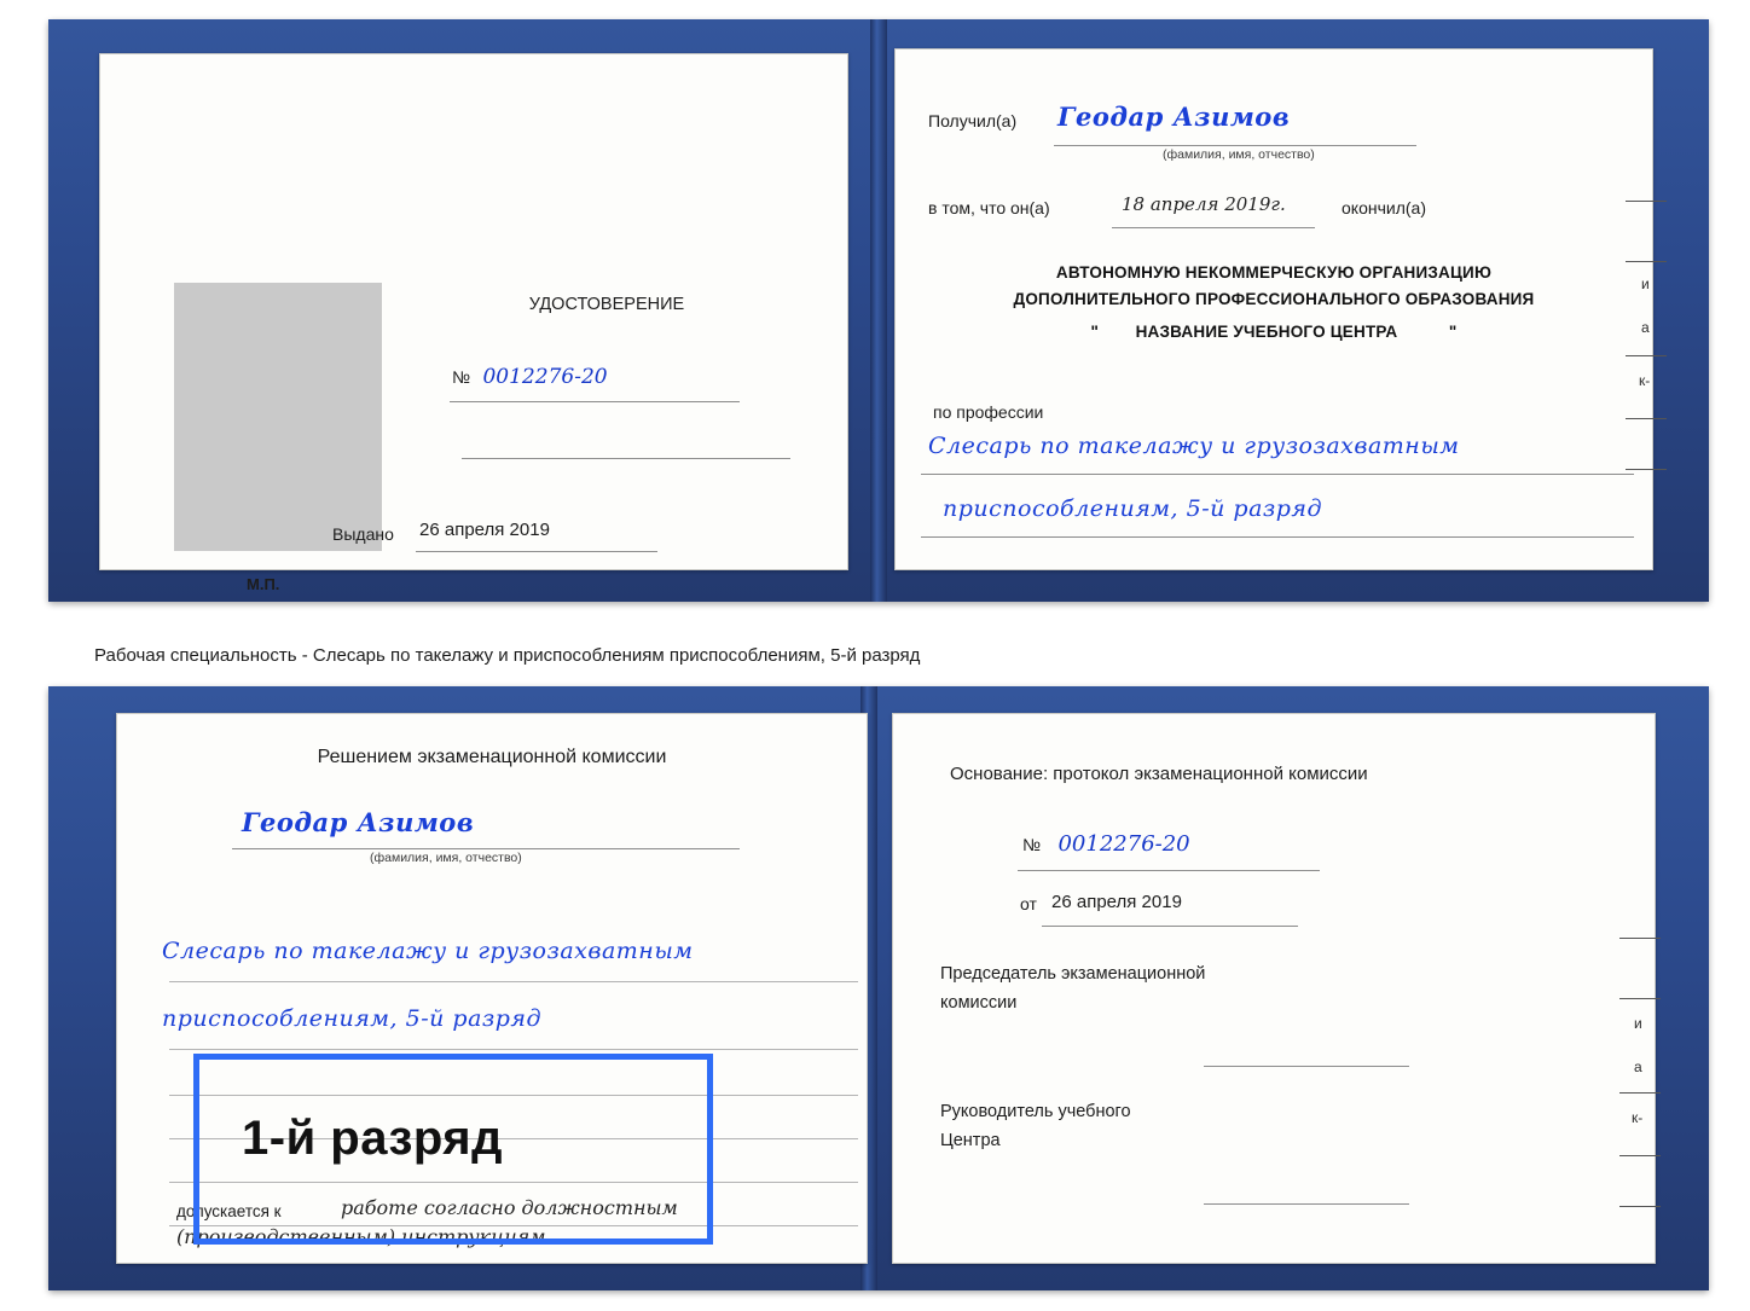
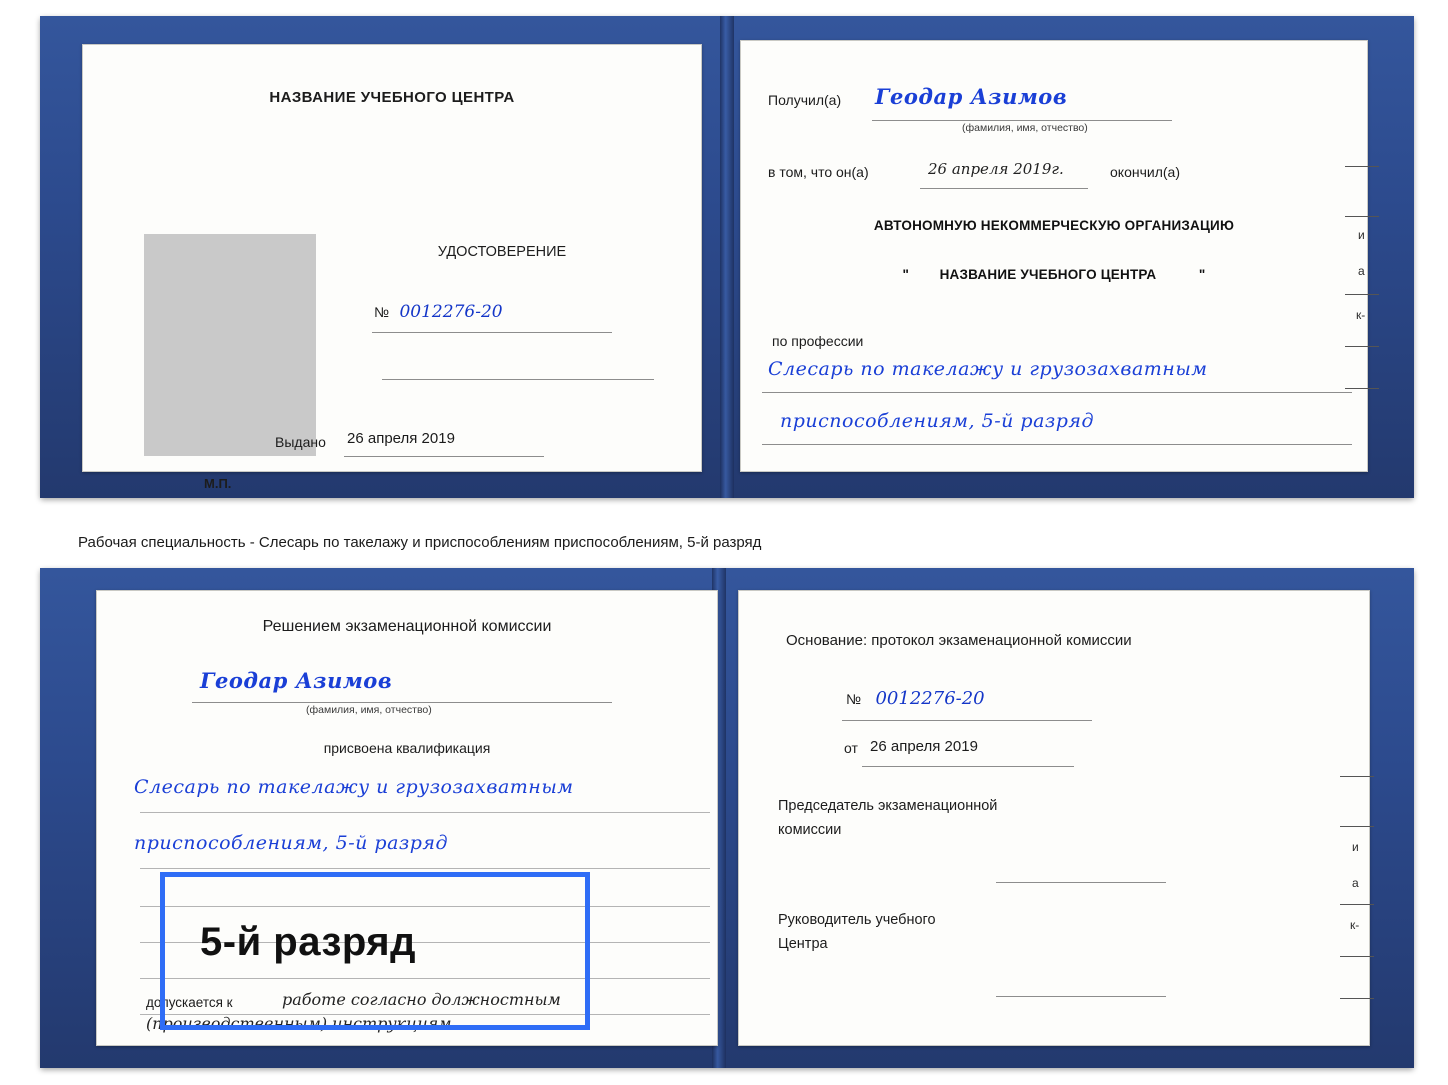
+ НАЗВАНИЕ УЧЕБНОГО ЦЕНТРА
  УДОСТОВЕРЕНИЕ
  № 0012276-20
  Выдано
  26 апреля 2019
  М.П.
  Получил(а)
  Геодар Азимов
  (фамилия, имя, отчество)
  в том, что он(а)
- 18 апреля 2019г.
+ 26 апреля 2019г.
  окончил(а)
  АВТОНОМНУЮ НЕКОММЕРЧЕСКУЮ ОРГАНИЗАЦИЮ
- ДОПОЛНИТЕЛЬНОГО ПРОФЕССИОНАЛЬНОГО ОБРАЗОВАНИЯ
  " НАЗВАНИЕ УЧЕБНОГО ЦЕНТРА "
  по профессии
  Слесарь по такелажу и грузозахватным
  приспособлениям, 5-й разряд
  и
  а
  к-
  Рабочая специальность - Слесарь по такелажу и приспособлениям приспособлениям, 5-й разряд
  Решением экзаменационной комиссии
  Геодар Азимов
  (фамилия, имя, отчество)
+ присвоена квалификация
  Слесарь по такелажу и грузозахватным
  приспособлениям, 5-й разряд
  допускается к
  работе согласно должностным
  (производственным) инструкциям
  Основание: протокол экзаменационной комиссии
  № 0012276-20
  от
  26 апреля 2019
  Председатель экзаменационной
  комиссии
  Руководитель учебного
  Центра
  и
  а
  к-
- 1-й разряд
+ 5-й разряд
